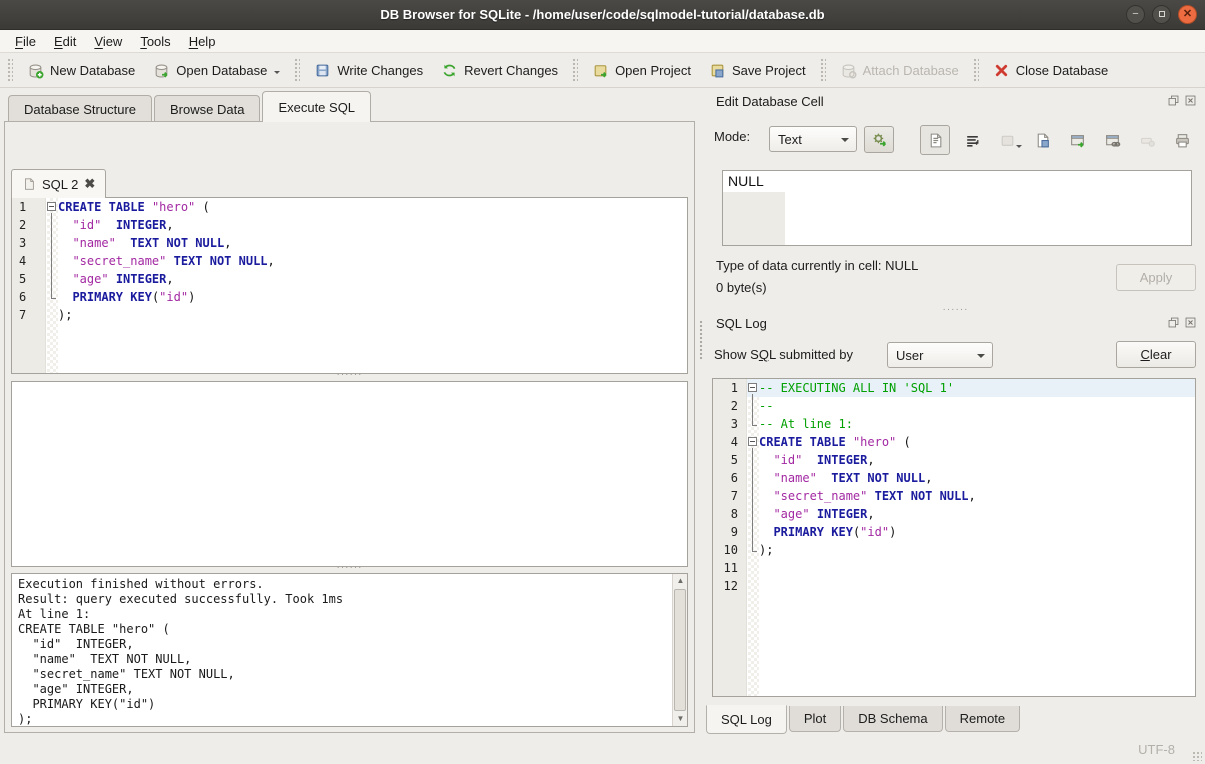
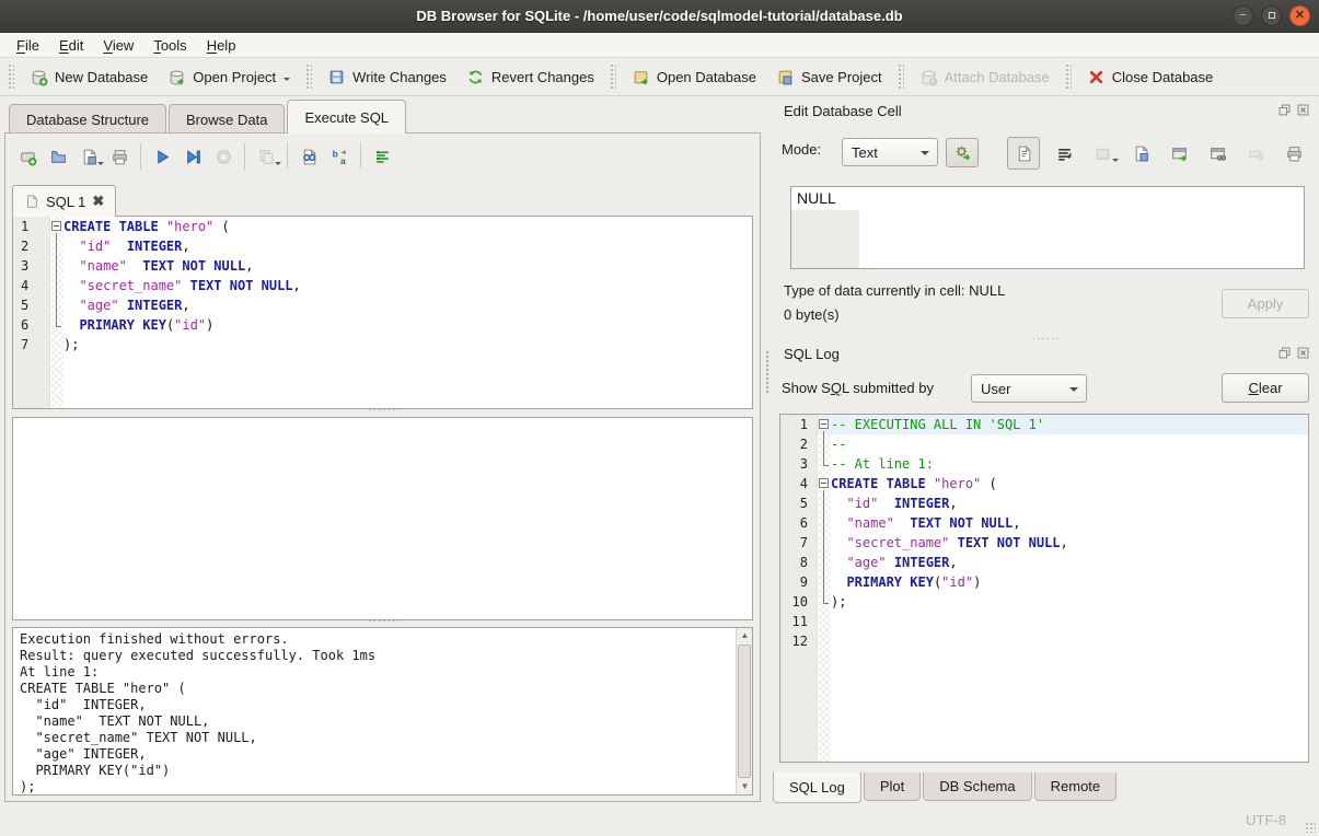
  DB Browser for SQLite - /home/user/code/sqlmodel-tutorial/database.db
  −
  ✕
  File
  Edit
  View
  Tools
  Help
  New Database
- Open Database
+ Open Project
  Write Changes
  Revert Changes
- Open Project
+ Open Database
  Save Project
  Attach Database
  Close Database
  Database Structure
  Browse Data
  Execute SQL
+ b
+ a
- SQL 2
+ SQL 1
  ✖
  1
  CREATE TABLE "hero" (
  2
  "id" INTEGER,
  3
  "name" TEXT NOT NULL,
  4
  "secret_name" TEXT NOT NULL,
  5
  "age" INTEGER,
  6
  PRIMARY KEY("id")
  7
  );
  Execution finished without errors.
  Result: query executed successfully. Took 1ms
  At line 1:
  CREATE TABLE "hero" (
  "id" INTEGER,
  "name" TEXT NOT NULL,
  "secret_name" TEXT NOT NULL,
  "age" INTEGER,
  PRIMARY KEY("id")
  );
  ▲
  ▼
  Edit Database Cell
  Mode:
  Text
  NULL
  Type of data currently in cell: NULL
  0 byte(s)
  Apply
  ······
  SQL Log
  Show SQL submitted by
  User
  C
  lear
  1
  -- EXECUTING ALL IN 'SQL 1'
  2
  --
  3
  -- At line 1:
  4
  CREATE TABLE "hero" (
  5
  "id" INTEGER,
  6
  "name" TEXT NOT NULL,
  7
  "secret_name" TEXT NOT NULL,
  8
  "age" INTEGER,
  9
  PRIMARY KEY("id")
  10
  );
  11
  12
  SQL Log
  Plot
  DB Schema
  Remote
  UTF-8
